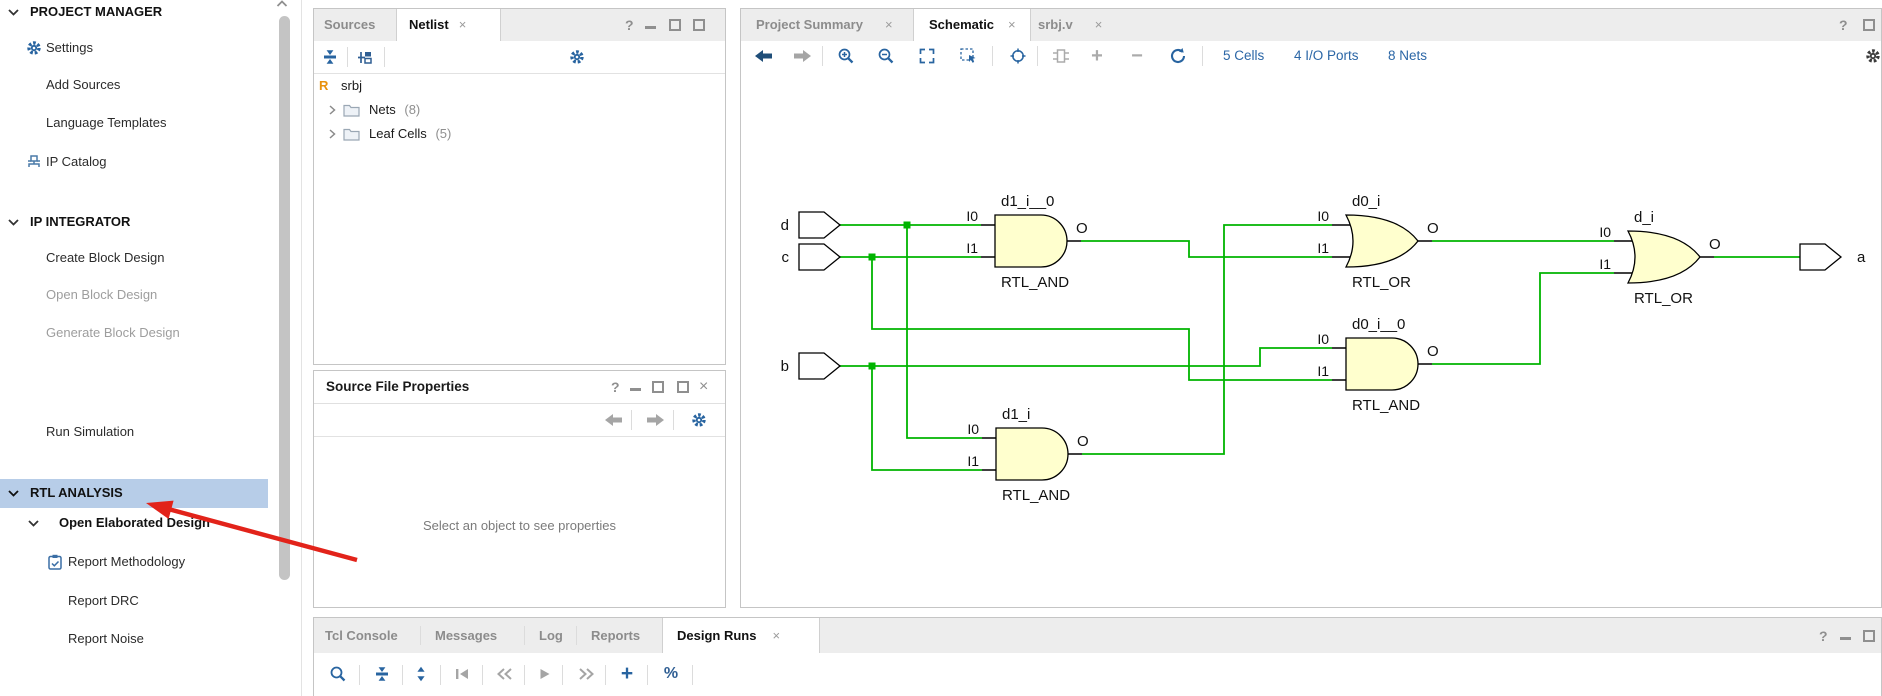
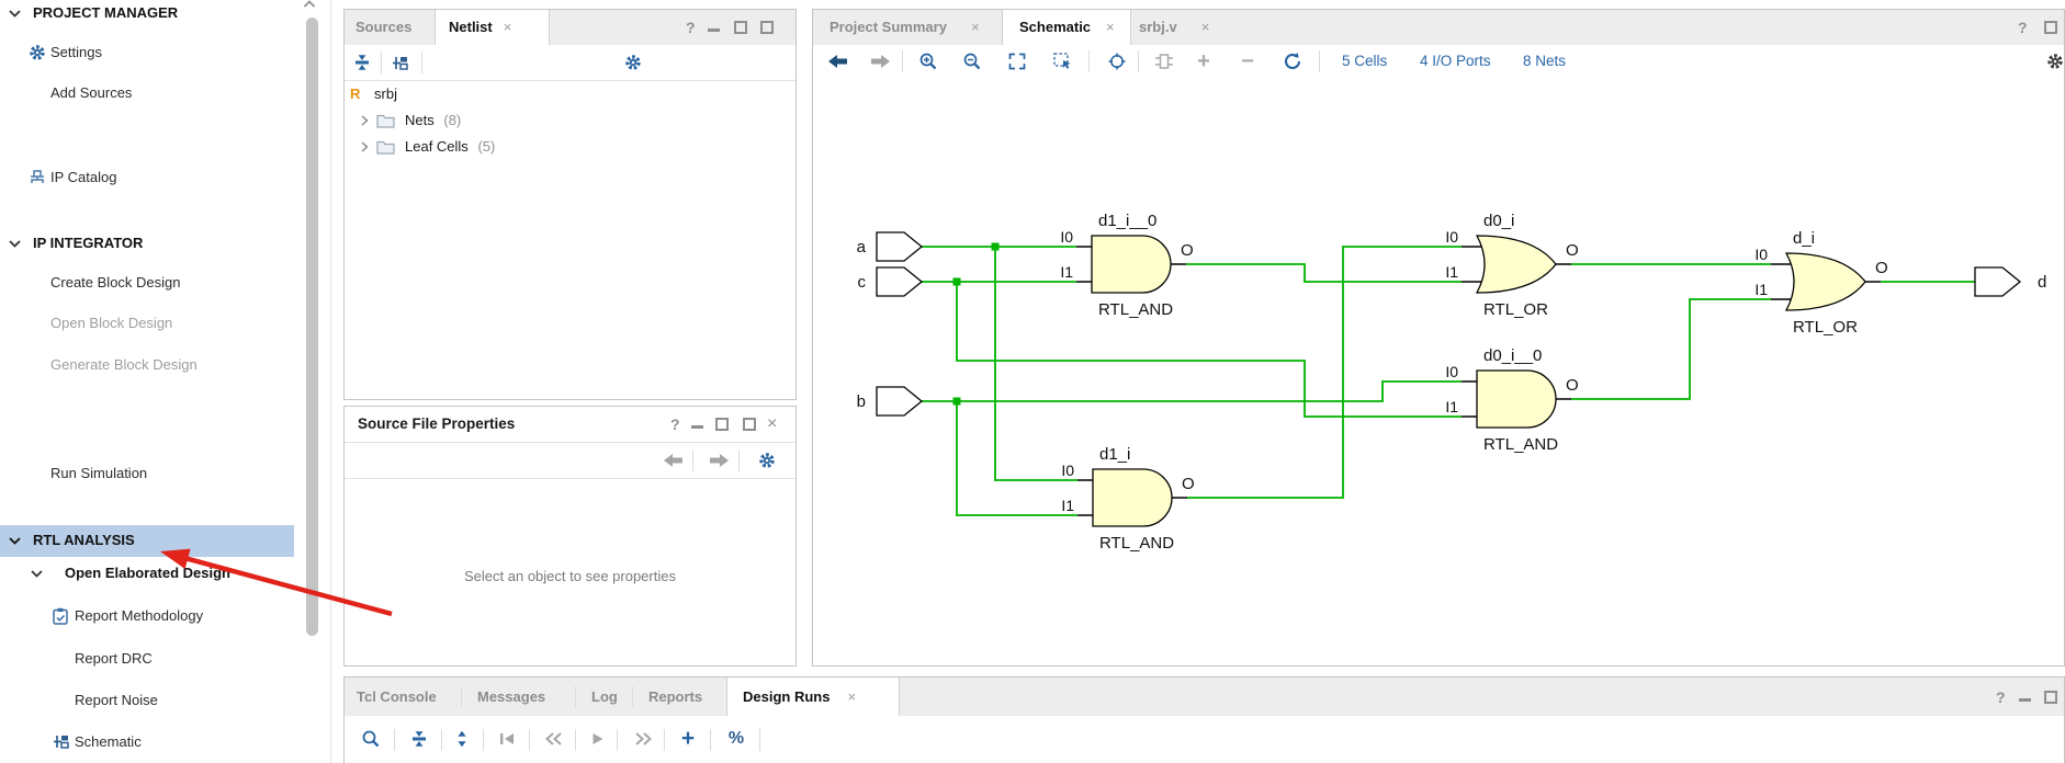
  PROJECT MANAGER
  Settings
  Add Sources
- Language Templates
  IP Catalog
  IP INTEGRATOR
  Create Block Design
  Open Block Design
  Generate Block Design
  Run Simulation
  RTL ANALYSIS
  Open Elaborated Design
  Report Methodology
  Report DRC
  Report Noise
+ Schematic
  Sources
  Netlist ×
  ?
  R srbj
  Nets (8)
  Leaf Cells (5)
  Source File Properties
  ?
  ×
  Select an object to see properties
  Project Summary ×
  Schematic ×
  srbj.v ×
  ?
  +
  −
  5 Cells
  4 I/O Ports
  8 Nets
  d1_i__0
  RTL_AND
  I0
  I1
  O
  d0_i
  RTL_OR
  I0
  I1
  O
  d_i
  RTL_OR
  I0
  I1
  O
  d0_i__0
  RTL_AND
  I0
  I1
  O
  d1_i
  RTL_AND
  I0
  I1
  O
- d
+ a
  c
  b
- a
+ d
  Tcl Console
  Messages
  Log
  Reports
  Design Runs ×
  ?
  +
  %
